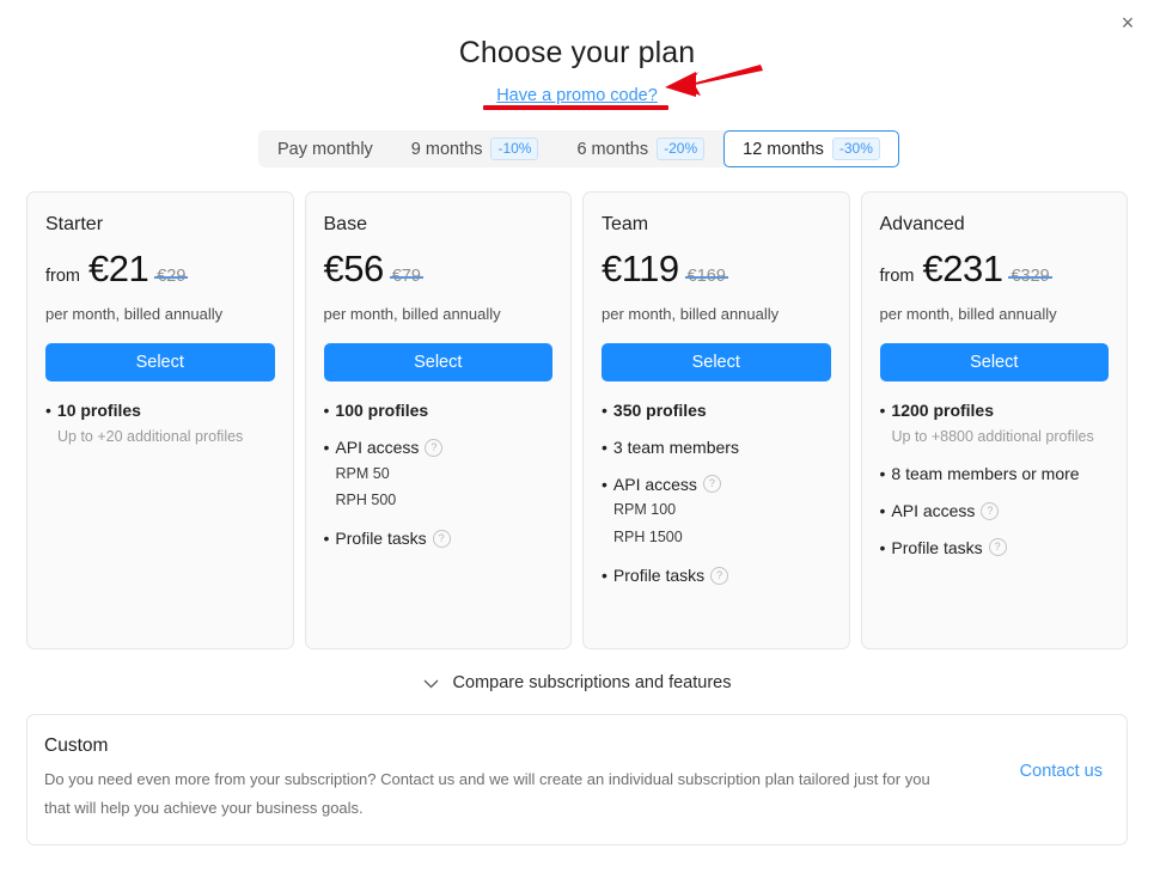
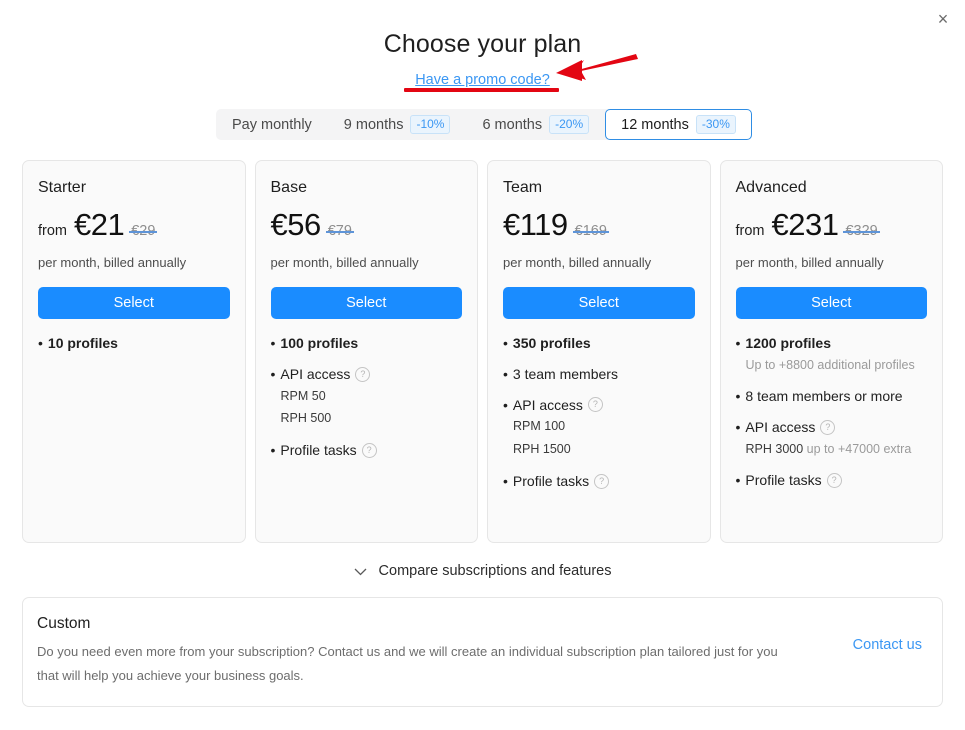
  ×
  Choose your plan
  Have a promo code?
  Pay monthly
  9 months
  -10%
  6 months
  -20%
  12 months
  -30%
  Starter
  from
  €21
  €29
  per month, billed annually
  Select
  •
  10 profiles
- Up to +20 additional profiles
  Base
  €56
  €79
  per month, billed annually
  Select
  •
  100 profiles
  •
  API access
  ?
  RPM 50
  RPH 500
  •
  Profile tasks
  ?
  Team
  €119
  €169
  per month, billed annually
  Select
  •
  350 profiles
  •
  3 team members
  •
  API access
  ?
  RPM 100
  RPH 1500
  •
  Profile tasks
  ?
  Advanced
  from
  €231
  €329
  per month, billed annually
  Select
  •
  1200 profiles
  Up to +8800 additional profiles
  •
  8 team members or more
  •
  API access
  ?
+ RPH 3000 up to +47000 extra
  •
  Profile tasks
  ?
  Compare subscriptions and features
  Custom
  Do you need even more from your subscription? Contact us and we will create an individual subscription plan tailored just for you that will help you achieve your business goals.
  Contact us
